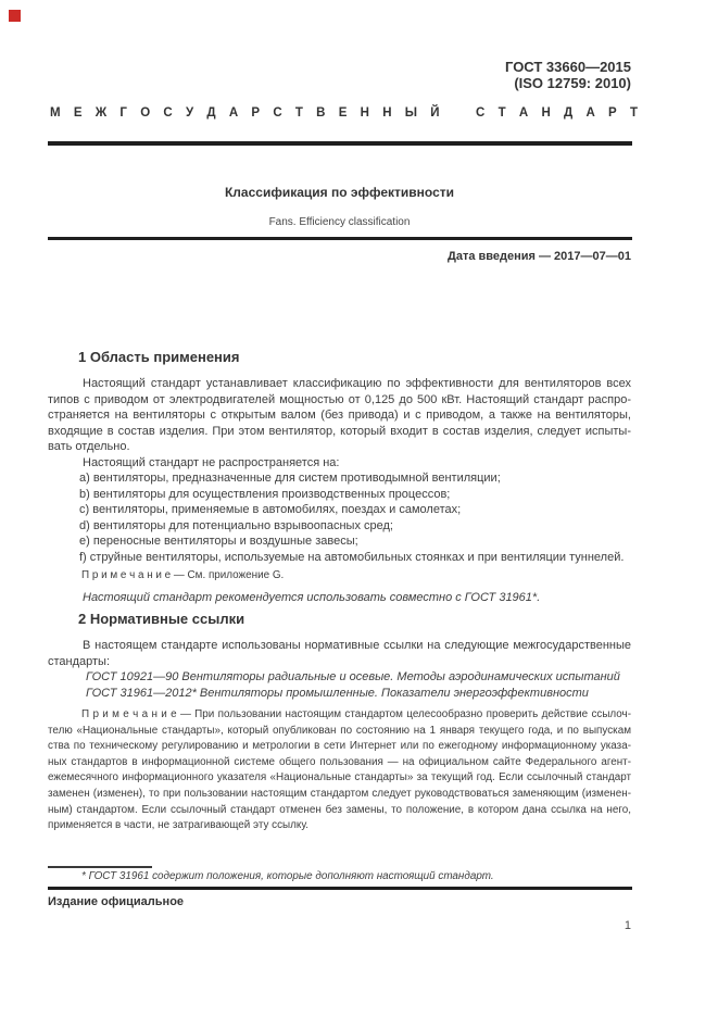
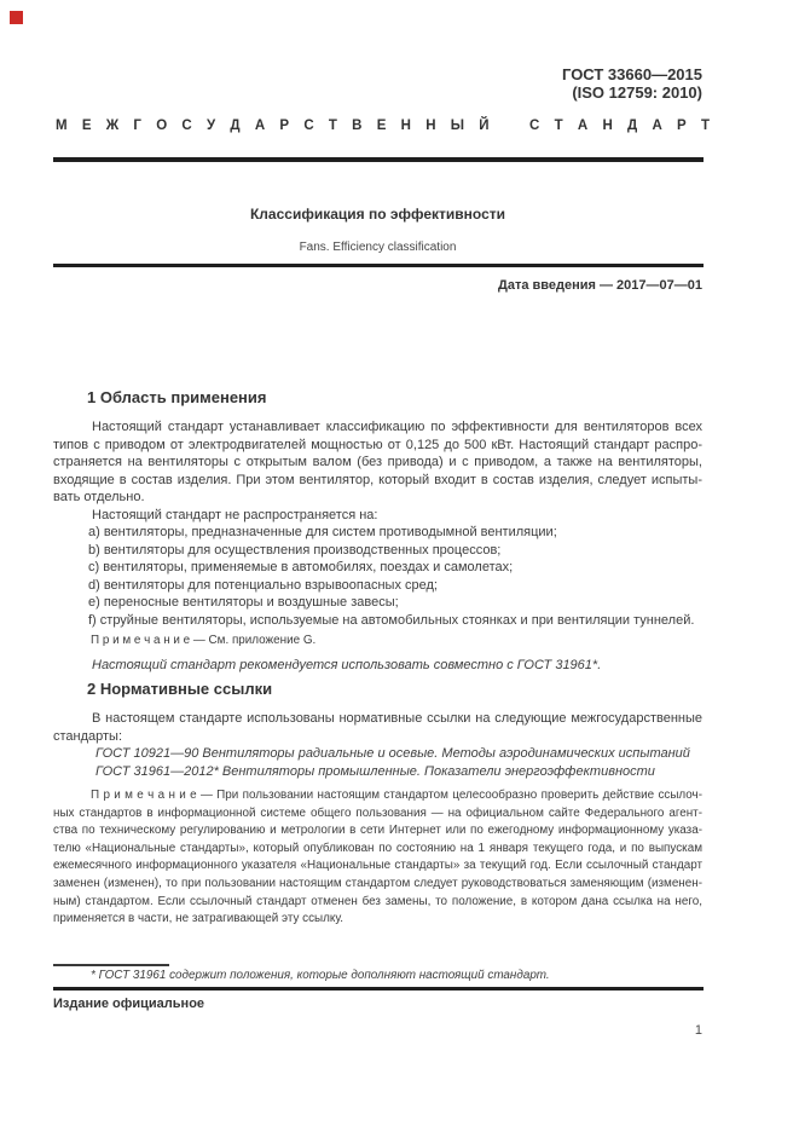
  ГОСТ 33660—2015
  (ISO 12759: 2010)
  М
  Е
  Ж
  Г
  О
  С
  У
  Д
  А
  Р
  С
  Т
  В
  Е
  Н
  Н
  Ы
  Й
  С
  Т
  А
  Н
  Д
  А
  Р
  Т
  Классификация по эффективности
  Fans. Efficiency classification
  Дата введения — 2017—07—01
  1 Область применения
  Настоящий стандарт устанавливает классификацию по эффективности для вентиляторов всех
  типов с приводом от электродвигателей мощностью от 0,125 до 500 кВт. Настоящий стандарт распро-
  страняется на вентиляторы с открытым валом (без привода) и с приводом, а также на вентиляторы,
  входящие в состав изделия. При этом вентилятор, который входит в состав изделия, следует испыты-
  вать отдельно.
  Настоящий стандарт не распространяется на:
  a) вентиляторы, предназначенные для систем противодымной вентиляции;
  b) вентиляторы для осуществления производственных процессов;
  c) вентиляторы, применяемые в автомобилях, поездах и самолетах;
  d) вентиляторы для потенциально взрывоопасных сред;
  e) переносные вентиляторы и воздушные завесы;
  f) струйные вентиляторы, используемые на автомобильных стоянках и при вентиляции туннелей.
  П р и м е ч а н и е — См. приложение G.
  Настоящий стандарт рекомендуется использовать совместно с ГОСТ 31961*.
  2 Нормативные ссылки
  В настоящем стандарте использованы нормативные ссылки на следующие межгосударственные
  стандарты:
  ГОСТ 10921—90 Вентиляторы радиальные и осевые. Методы аэродинамических испытаний
  ГОСТ 31961—2012* Вентиляторы промышленные. Показатели энергоэффективности
  П р и м е ч а н и е — При пользовании настоящим стандартом целесообразно проверить действие ссылоч-
- телю «Национальные стандарты», который опубликован по состоянию на 1 января текущего года, и по выпускам
+ ных стандартов в информационной системе общего пользования — на официальном сайте Федерального агент-
  ства по техническому регулированию и метрологии в сети Интернет или по ежегодному информационному указа-
- ных стандартов в информационной системе общего пользования — на официальном сайте Федерального агент-
+ телю «Национальные стандарты», который опубликован по состоянию на 1 января текущего года, и по выпускам
  ежемесячного информационного указателя «Национальные стандарты» за текущий год. Если ссылочный стандарт
  заменен (изменен), то при пользовании настоящим стандартом следует руководствоваться заменяющим (изменен-
  ным) стандартом. Если ссылочный стандарт отменен без замены, то положение, в котором дана ссылка на него,
  применяется в части, не затрагивающей эту ссылку.
  * ГОСТ 31961 содержит положения, которые дополняют настоящий стандарт.
  Издание официальное
  1
